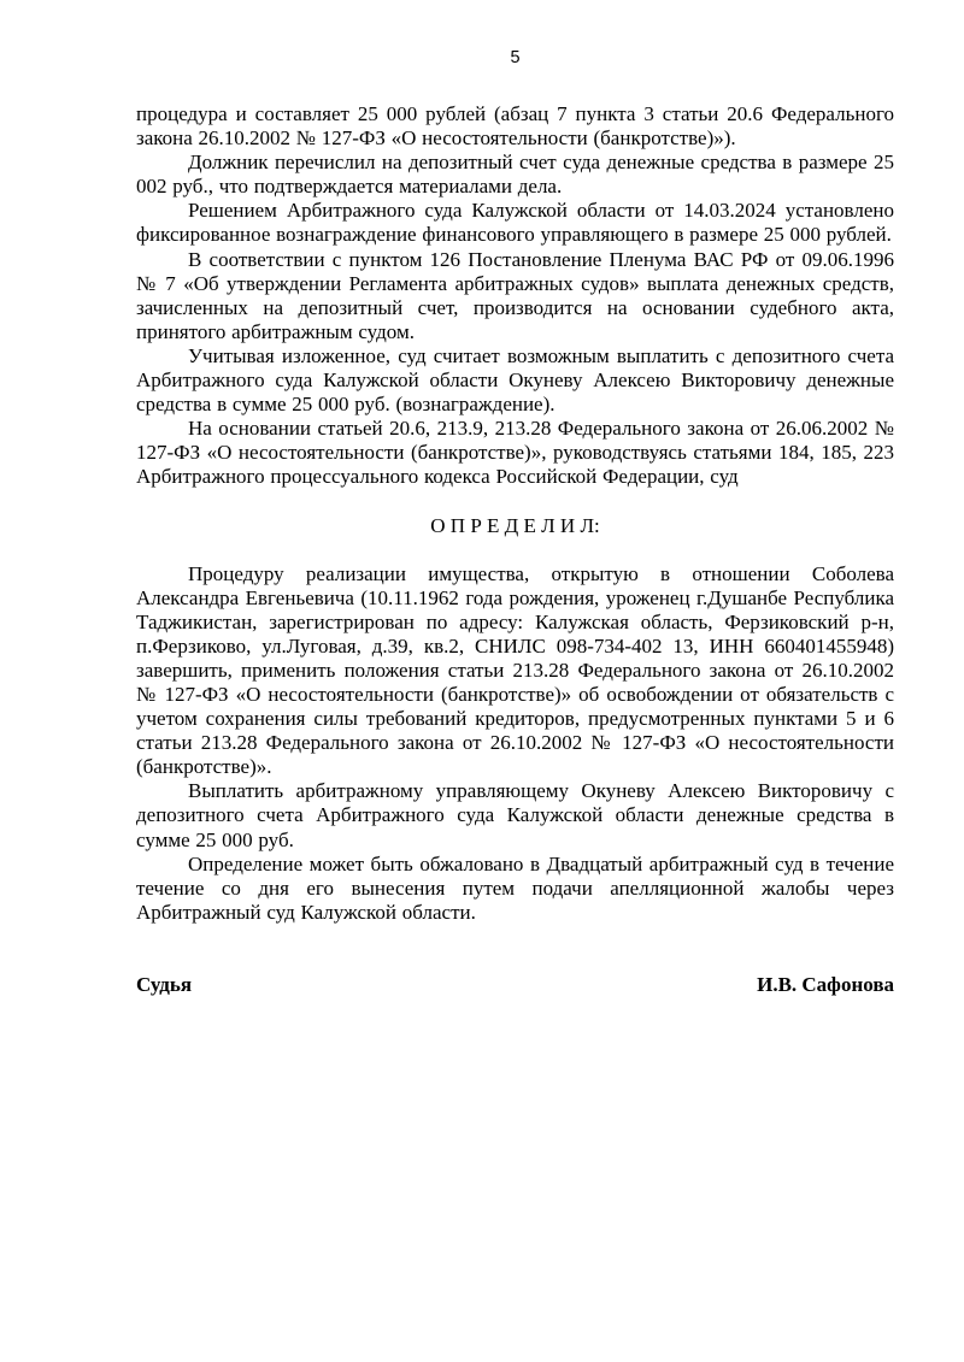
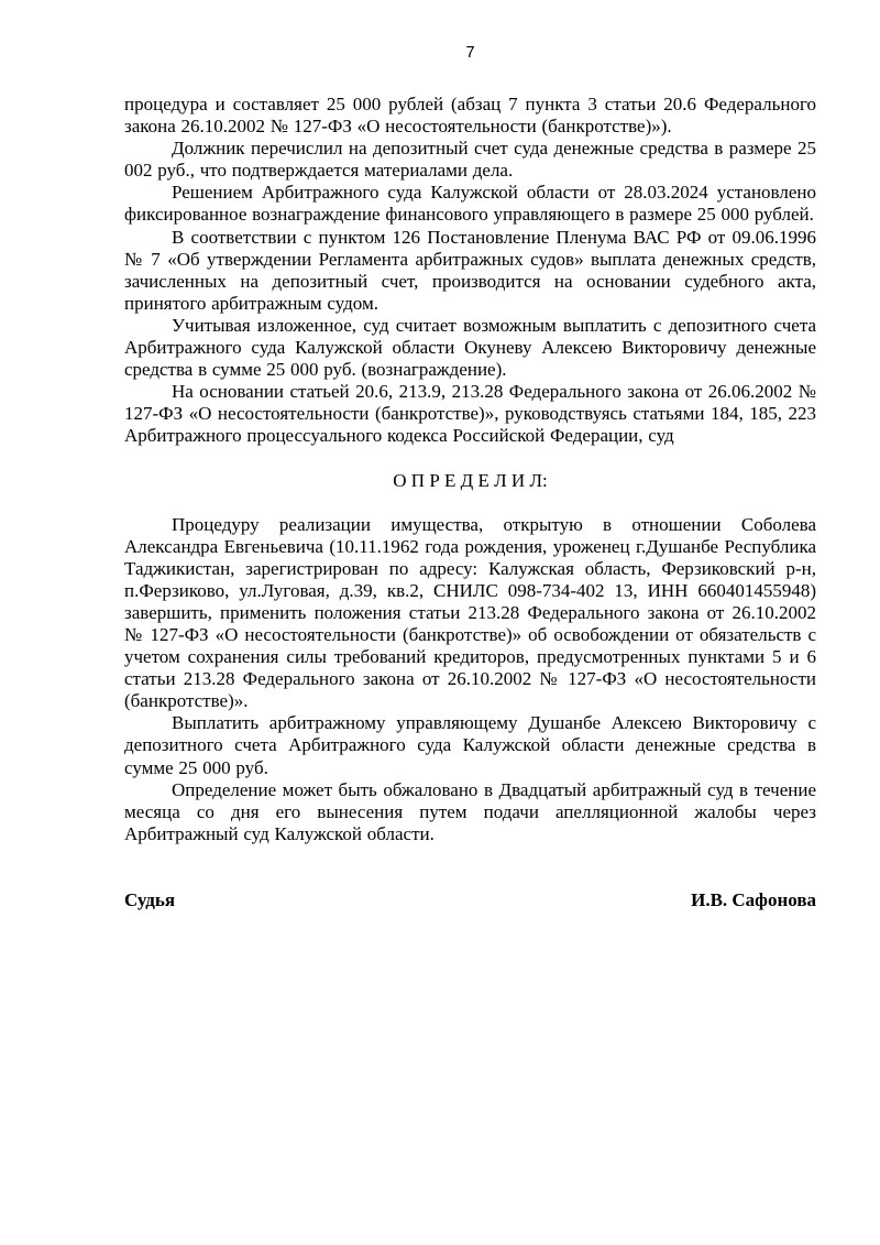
- 5
+ 7
  процедура и составляет 25 000 рублей (абзац 7 пункта 3 статьи 20.6 Федерального закона 26.10.2002 № 127-ФЗ «О несостоятельности (банкротстве)»).
  Должник перечислил на депозитный счет суда денежные средства в размере 25 002 руб., что подтверждается материалами дела.
- Решением Арбитражного суда Калужской области от 14.03.2024 установлено фиксированное вознаграждение финансового управляющего в размере 25 000 рублей.
+ Решением Арбитражного суда Калужской области от 28.03.2024 установлено фиксированное вознаграждение финансового управляющего в размере 25 000 рублей.
  В соответствии с пунктом 126 Постановление Пленума ВАС РФ от 09.06.1996 № 7 «Об утверждении Регламента арбитражных судов» выплата денежных средств, зачисленных на депозитный счет, производится на основании судебного акта, принятого арбитражным судом.
  Учитывая изложенное, суд считает возможным выплатить с депозитного счета Арбитражного суда Калужской области Окуневу Алексею Викторовичу денежные средства в сумме 25 000 руб. (вознаграждение).
  На основании статьей 20.6, 213.9, 213.28 Федерального закона от 26.06.2002 № 127-ФЗ «О несостоятельности (банкротстве)», руководствуясь статьями 184, 185, 223 Арбитражного процессуального кодекса Российской Федерации, суд
  О П Р Е Д Е Л И Л:
  Процедуру реализации имущества, открытую в отношении Соболева Александра Евгеньевича (10.11.1962 года рождения, уроженец г.Душанбе Республика Таджикистан, зарегистрирован по адресу: Калужская область, Ферзиковский р-н, п.Ферзиково, ул.Луговая, д.39, кв.2, СНИЛС 098-734-402 13, ИНН 660401455948) завершить, применить положения статьи 213.28 Федерального закона от 26.10.2002 № 127-ФЗ «О несостоятельности (банкротстве)» об освобождении от обязательств с учетом сохранения силы требований кредиторов, предусмотренных пунктами 5 и 6 статьи 213.28 Федерального закона от 26.10.2002 № 127-ФЗ «О несостоятельности (банкротстве)».
- Выплатить арбитражному управляющему Окуневу Алексею Викторовичу с депозитного счета Арбитражного суда Калужской области денежные средства в сумме 25 000 руб.
+ Выплатить арбитражному управляющему Душанбе Алексею Викторовичу с депозитного счета Арбитражного суда Калужской области денежные средства в сумме 25 000 руб.
- Определение может быть обжаловано в Двадцатый арбитражный суд в течение течение со дня его вынесения путем подачи апелляционной жалобы через Арбитражный суд Калужской области.
+ Определение может быть обжаловано в Двадцатый арбитражный суд в течение месяца со дня его вынесения путем подачи апелляционной жалобы через Арбитражный суд Калужской области.
  Судья
  И.В. Сафонова
